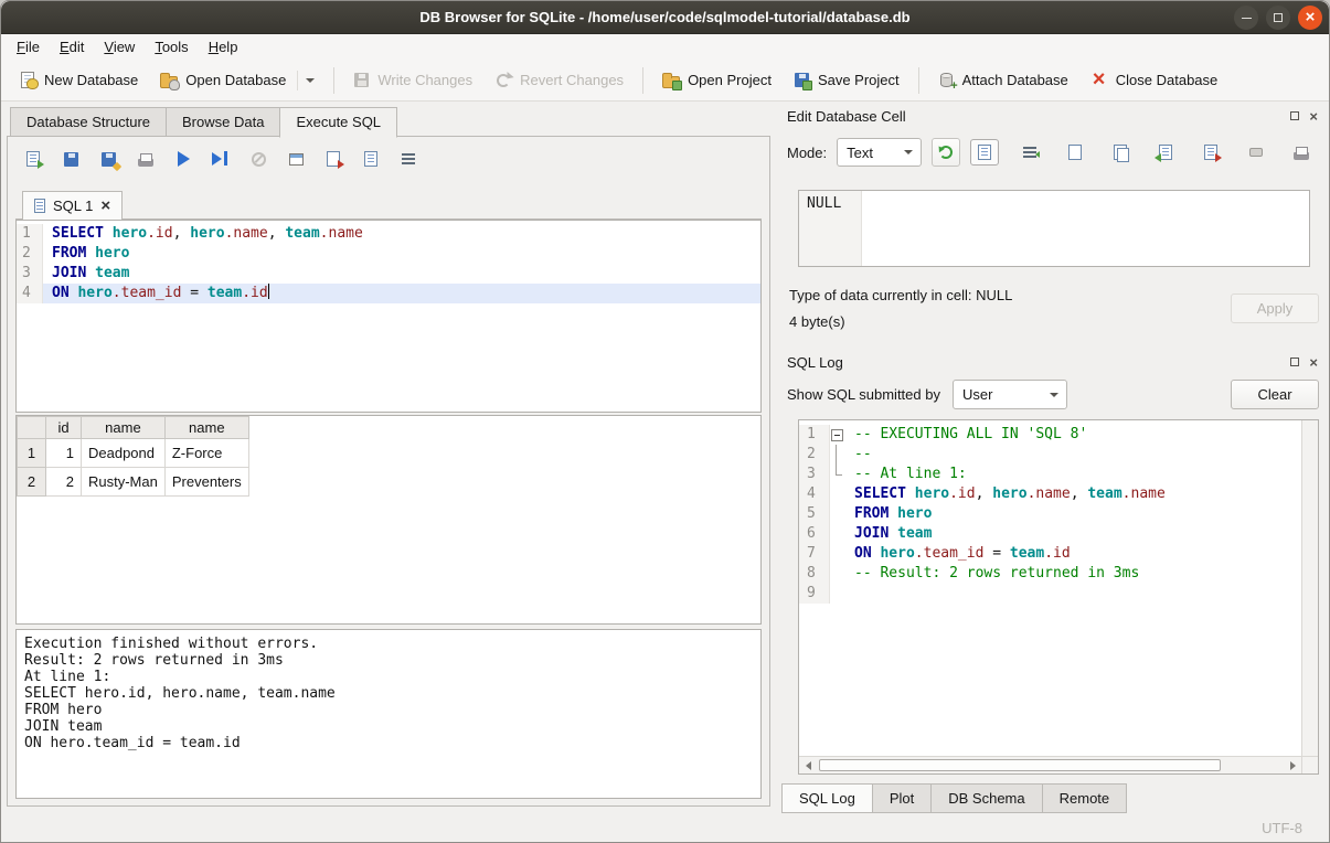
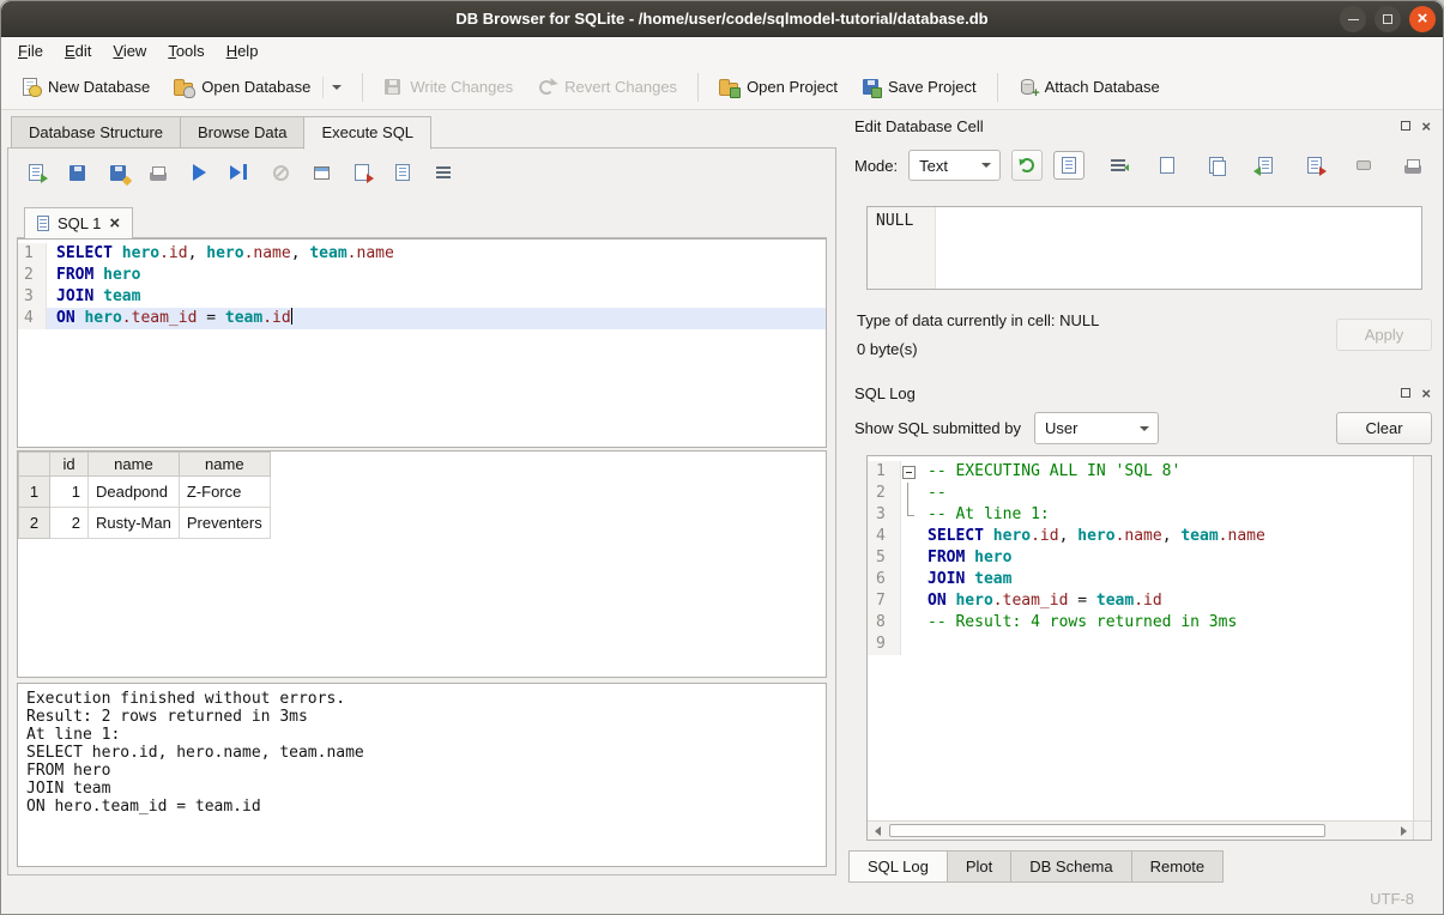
  DB Browser for SQLite - /home/user/code/sqlmodel-tutorial/database.db
  File
  Edit
  View
  Tools
  Help
  New Database
  Open Database
  Write Changes
  Revert Changes
  Open Project
  Save Project
  Attach Database
- Close Database
  Database Structure
  Browse Data
  Execute SQL
  SQL 1
  1
  SELECT hero.id, hero.name, team.name
  2
  FROM hero
  3
  JOIN team
  4
  ON hero.team_id = team.id
  	id	name	name
  1	1	Deadpond	Z-Force
  2	2	Rusty-Man	Preventers
  Execution finished without errors.
  Result: 2 rows returned in 3ms
  At line 1:
  SELECT hero.id, hero.name, team.name
  FROM hero
  JOIN team
  ON hero.team_id = team.id
  Edit Database Cell
  Mode:
  Text
  NULL
  Type of data currently in cell: NULL
- 4 byte(s)
+ 0 byte(s)
  Apply
  SQL Log
  Show SQL submitted by
  User
  Clear
  1
  -- EXECUTING ALL IN 'SQL 8'
  2
  --
  3
  -- At line 1:
  4
  SELECT hero.id, hero.name, team.name
  5
  FROM hero
  6
  JOIN team
  7
  ON hero.team_id = team.id
  8
- -- Result: 2 rows returned in 3ms
+ -- Result: 4 rows returned in 3ms
  9
  SQL Log
  Plot
  DB Schema
  Remote
  UTF-8
